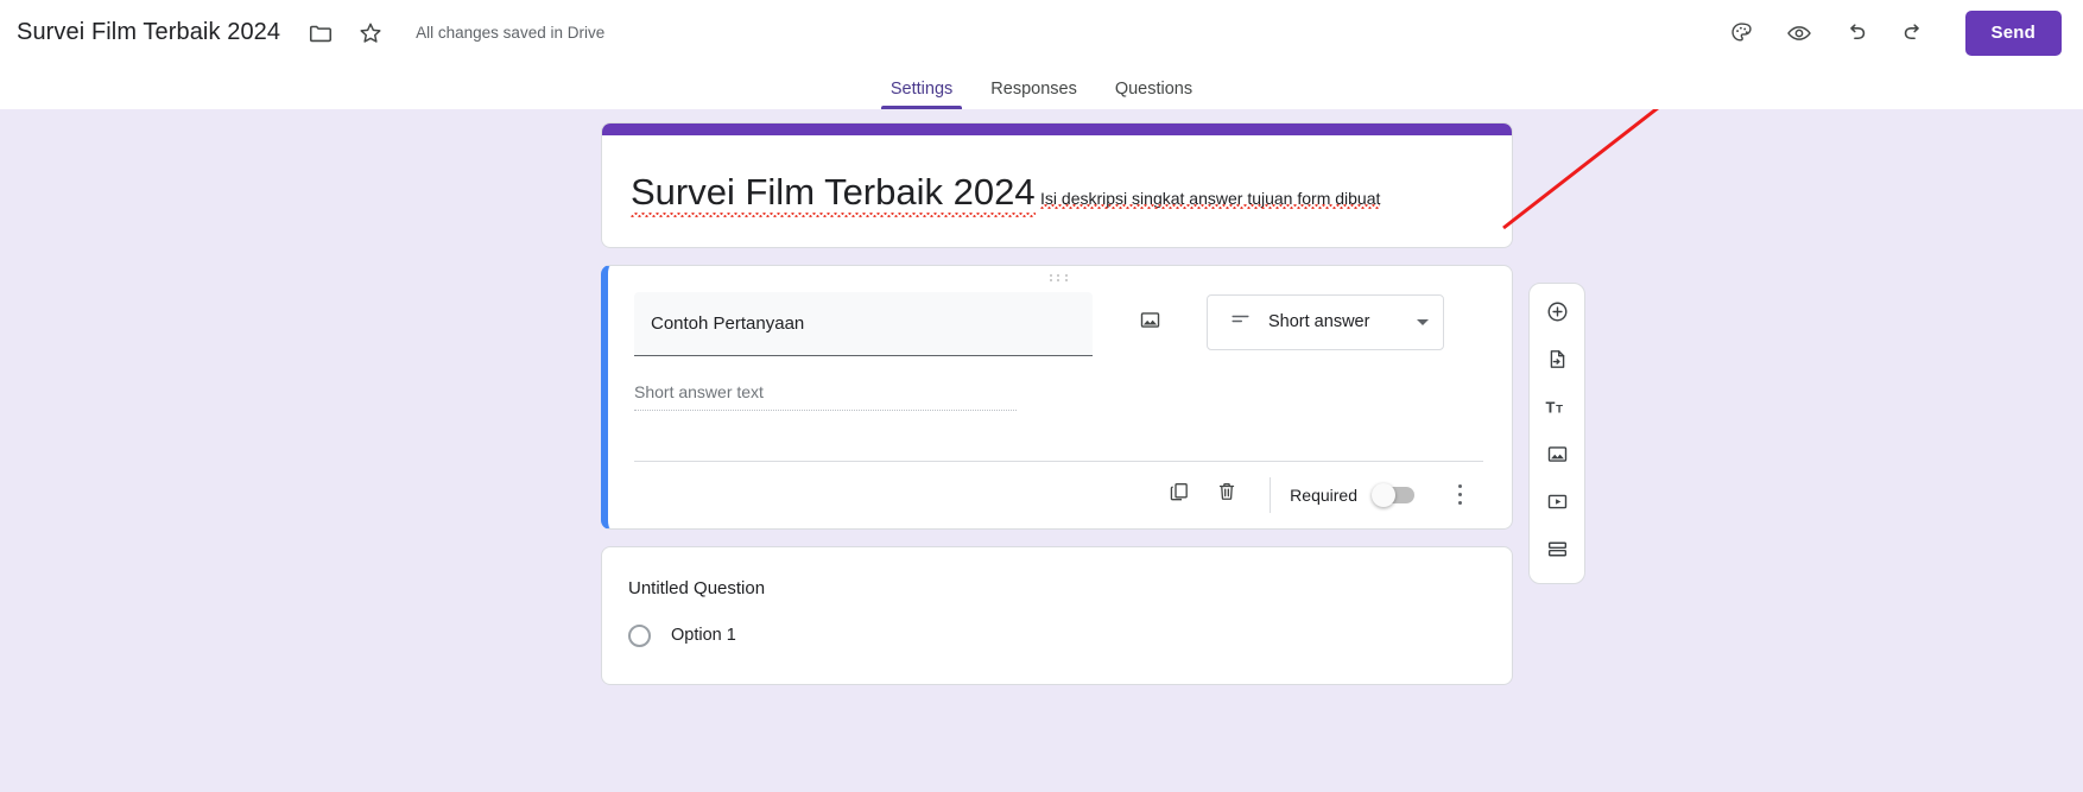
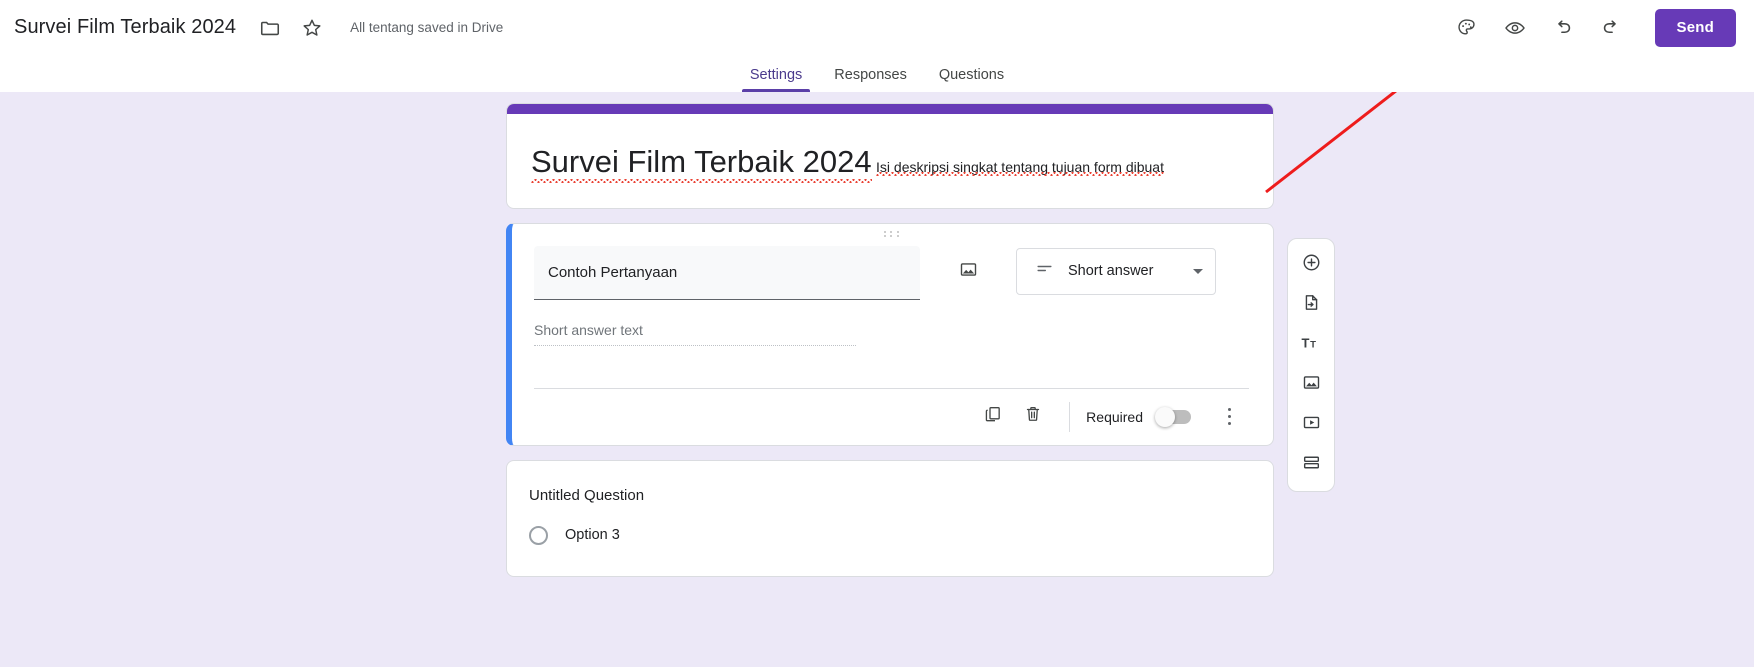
  Survei Film Terbaik 2024
- All changes saved in Drive
+ All tentang saved in Drive
  Send
  Settings
  Responses
  Questions
- Survei Film Terbaik 2024 Isi deskripsi singkat answer tujuan form dibuat
+ Survei Film Terbaik 2024 Isi deskripsi singkat tentang tujuan form dibuat
  Contoh Pertanyaan
  Short answer
  Short answer text
  Required
  Untitled Question
- Option 1
+ Option 3
  T
  T
